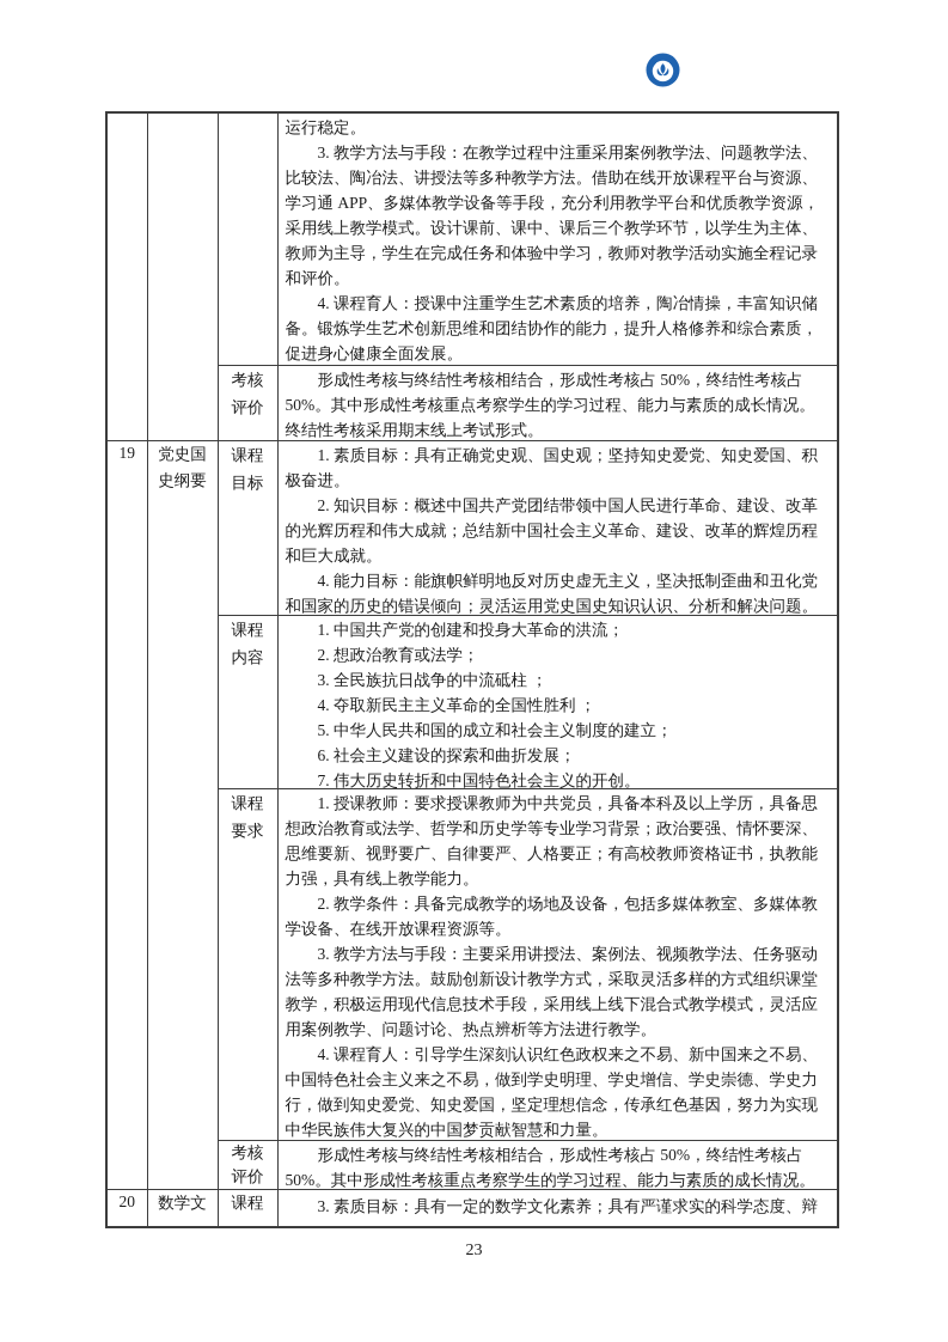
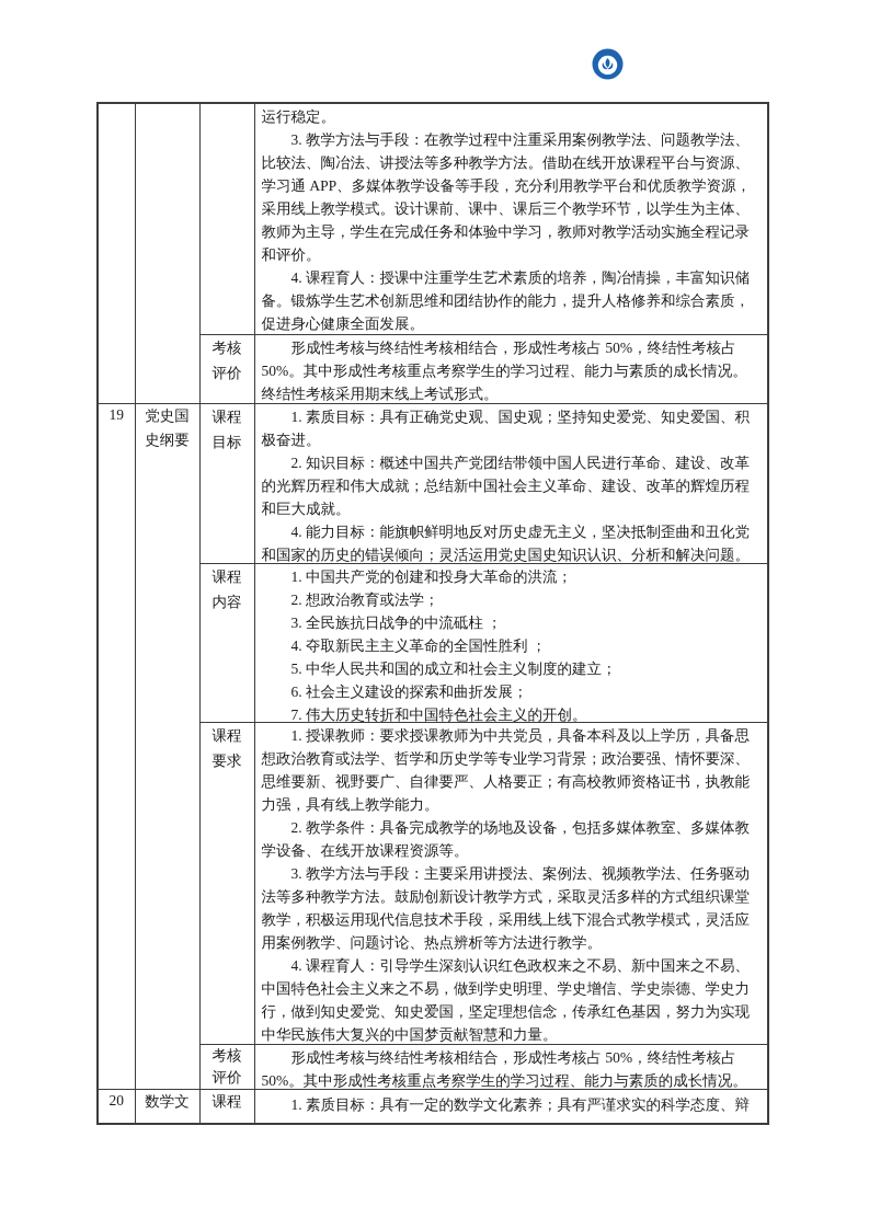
  			运行稳定。 3. 教学方法与手段：在教学过程中注重采用案例教学法、问题教学法、 比较法、陶冶法、讲授法等多种教学方法。借助在线开放课程平台与资源、 学习通 APP、多媒体教学设备等手段，充分利用教学平台和优质教学资源， 采用线上教学模式。设计课前、课中、课后三个教学环节，以学生为主体、 教师为主导，学生在完成任务和体验中学习，教师对教学活动实施全程记录 和评价。 4. 课程育人：授课中注重学生艺术素质的培养，陶冶情操，丰富知识储 备。锻炼学生艺术创新思维和团结协作的能力，提升人格修养和综合素质， 促进身心健康全面发展。
  考核 评价	形成性考核与终结性考核相结合，形成性考核占 50%，终结性考核占 50%。其中形成性考核重点考察学生的学习过程、能力与素质的成长情况。 终结性考核采用期末线上考试形式。
  19	党史国 史纲要	课程 目标	1. 素质目标：具有正确党史观、国史观；坚持知史爱党、知史爱国、积 极奋进。 2. 知识目标：概述中国共产党团结带领中国人民进行革命、建设、改革 的光辉历程和伟大成就；总结新中国社会主义革命、建设、改革的辉煌历程 和巨大成就。 4. 能力目标：能旗帜鲜明地反对历史虚无主义，坚决抵制歪曲和丑化党 和国家的历史的错误倾向；灵活运用党史国史知识认识、分析和解决问题。
  课程 内容	1. 中国共产党的创建和投身大革命的洪流； 2. 想政治教育或法学； 3. 全民族抗日战争的中流砥柱 ； 4. 夺取新民主主义革命的全国性胜利 ； 5. 中华人民共和国的成立和社会主义制度的建立； 6. 社会主义建设的探索和曲折发展； 7. 伟大历史转折和中国特色社会主义的开创。
  课程 要求	1. 授课教师：要求授课教师为中共党员，具备本科及以上学历，具备思 想政治教育或法学、哲学和历史学等专业学习背景；政治要强、情怀要深、 思维要新、视野要广、自律要严、人格要正；有高校教师资格证书，执教能 力强，具有线上教学能力。 2. 教学条件：具备完成教学的场地及设备，包括多媒体教室、多媒体教 学设备、在线开放课程资源等。 3. 教学方法与手段：主要采用讲授法、案例法、视频教学法、任务驱动 法等多种教学方法。鼓励创新设计教学方式，采取灵活多样的方式组织课堂 教学，积极运用现代信息技术手段，采用线上线下混合式教学模式，灵活应 用案例教学、问题讨论、热点辨析等方法进行教学。 4. 课程育人：引导学生深刻认识红色政权来之不易、新中国来之不易、 中国特色社会主义来之不易，做到学史明理、学史增信、学史崇德、学史力 行，做到知史爱党、知史爱国，坚定理想信念，传承红色基因，努力为实现 中华民族伟大复兴的中国梦贡献智慧和力量。
  考核 评价	形成性考核与终结性考核相结合，形成性考核占 50%，终结性考核占 50%。其中形成性考核重点考察学生的学习过程、能力与素质的成长情况。
- 20	数学文	课程	3. 素质目标：具有一定的数学文化素养；具有严谨求实的科学态度、辩
+ 20	数学文	课程	1. 素质目标：具有一定的数学文化素养；具有严谨求实的科学态度、辩
- 23
